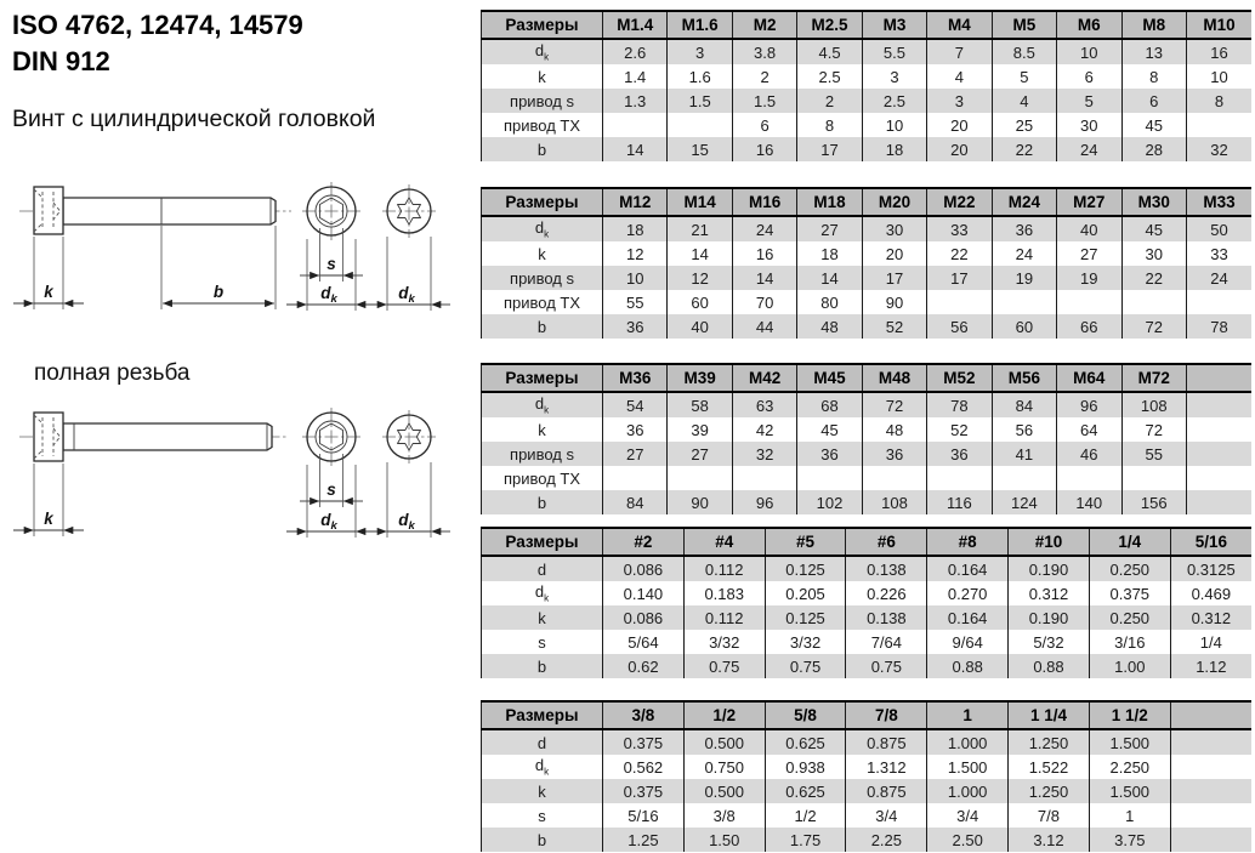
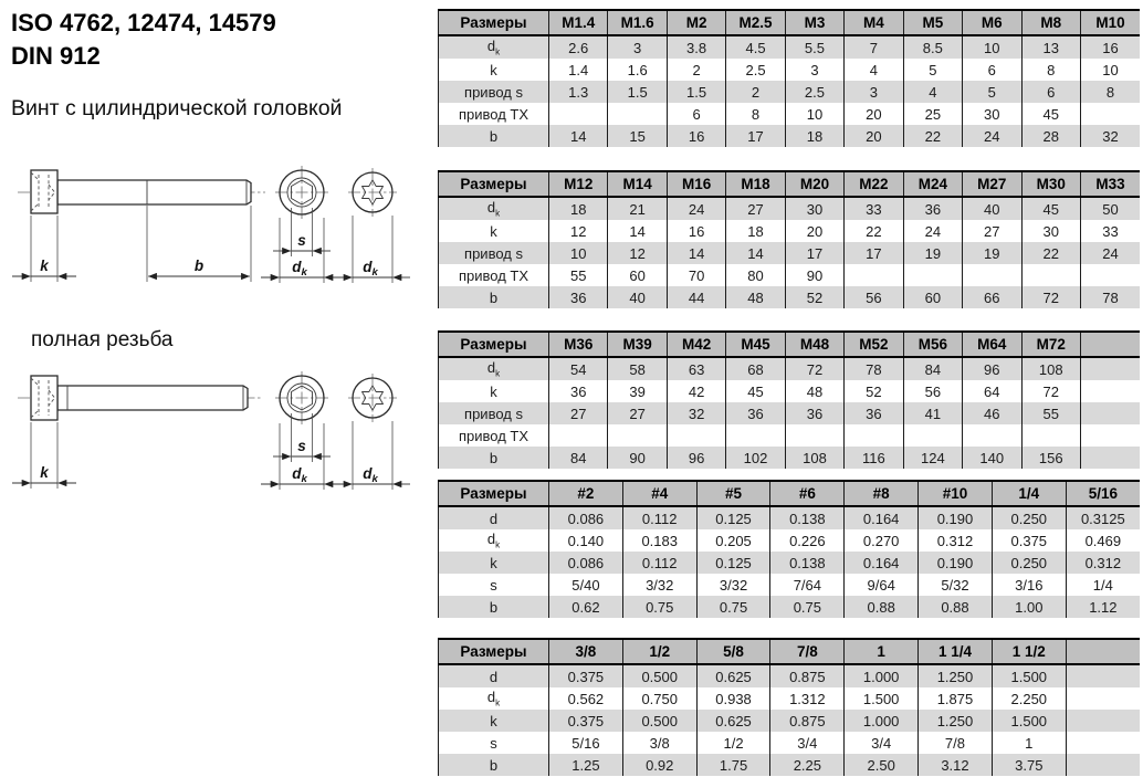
  ISO 4762, 12474, 14579
  DIN 912
  Винт с цилиндрической головкой
  k
  b
  s
  dk
  dk
  полная резьба
  k
  s
  dk
  dk
  Размеры	M1.4	M1.6	M2	M2.5	M3	M4	M5	M6	M8	M10
  dk	2.6	3	3.8	4.5	5.5	7	8.5	10	13	16
  k	1.4	1.6	2	2.5	3	4	5	6	8	10
  привод s	1.3	1.5	1.5	2	2.5	3	4	5	6	8
  привод TX			6	8	10	20	25	30	45
  b	14	15	16	17	18	20	22	24	28	32
  Размеры	M12	M14	M16	M18	M20	M22	M24	M27	M30	M33
  dk	18	21	24	27	30	33	36	40	45	50
  k	12	14	16	18	20	22	24	27	30	33
  привод s	10	12	14	14	17	17	19	19	22	24
  привод TX	55	60	70	80	90
  b	36	40	44	48	52	56	60	66	72	78
  Размеры	M36	M39	M42	M45	M48	M52	M56	M64	M72
  dk	54	58	63	68	72	78	84	96	108
  k	36	39	42	45	48	52	56	64	72
  привод s	27	27	32	36	36	36	41	46	55
  привод TX
  b	84	90	96	102	108	116	124	140	156
  Размеры	#2	#4	#5	#6	#8	#10	1/4	5/16
  d	0.086	0.112	0.125	0.138	0.164	0.190	0.250	0.3125
  dk	0.140	0.183	0.205	0.226	0.270	0.312	0.375	0.469
  k	0.086	0.112	0.125	0.138	0.164	0.190	0.250	0.312
- s	5/64	3/32	3/32	7/64	9/64	5/32	3/16	1/4
+ s	5/40	3/32	3/32	7/64	9/64	5/32	3/16	1/4
  b	0.62	0.75	0.75	0.75	0.88	0.88	1.00	1.12
  Размеры	3/8	1/2	5/8	7/8	1	1 1/4	1 1/2
  d	0.375	0.500	0.625	0.875	1.000	1.250	1.500
- dk	0.562	0.750	0.938	1.312	1.500	1.522	2.250
+ dk	0.562	0.750	0.938	1.312	1.500	1.875	2.250
  k	0.375	0.500	0.625	0.875	1.000	1.250	1.500
  s	5/16	3/8	1/2	3/4	3/4	7/8	1
- b	1.25	1.50	1.75	2.25	2.50	3.12	3.75
+ b	1.25	0.92	1.75	2.25	2.50	3.12	3.75
